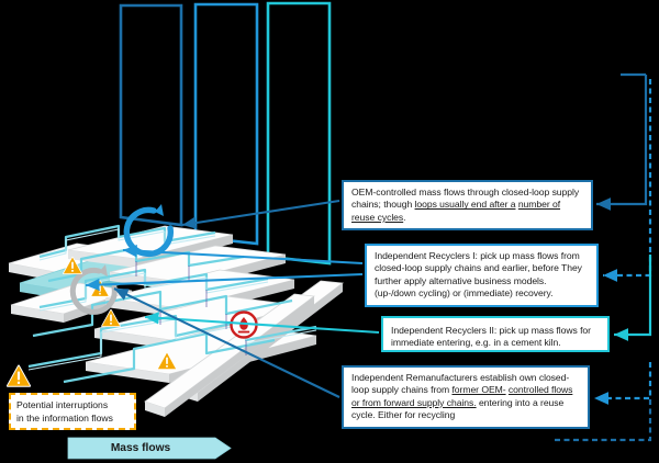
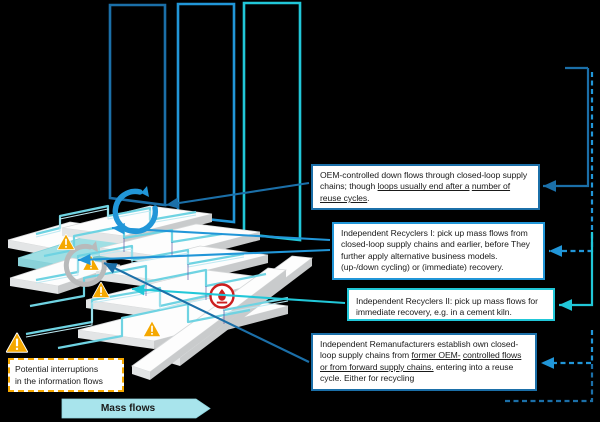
- OEM-controlled mass flows through closed-loop supply chains; though loops usually end after a number of reuse cycles.
+ OEM-controlled down flows through closed-loop supply chains; though loops usually end after a number of reuse cycles.
  Independent Recyclers I: pick up mass flows from closed-loop supply chains and earlier, before They further apply alternative business models. (up-/down cycling) or (immediate) recovery.
- Independent Recyclers II: pick up mass flows for immediate entering, e.g. in a cement kiln.
+ Independent Recyclers II: pick up mass flows for immediate recovery, e.g. in a cement kiln.
  Independent Remanufacturers establish own closed-loop supply chains from former OEM- controlled flows or from forward supply chains. entering into a reuse cycle. Either for recycling
  Potential interruptions
  in the information flows
  Mass flows
